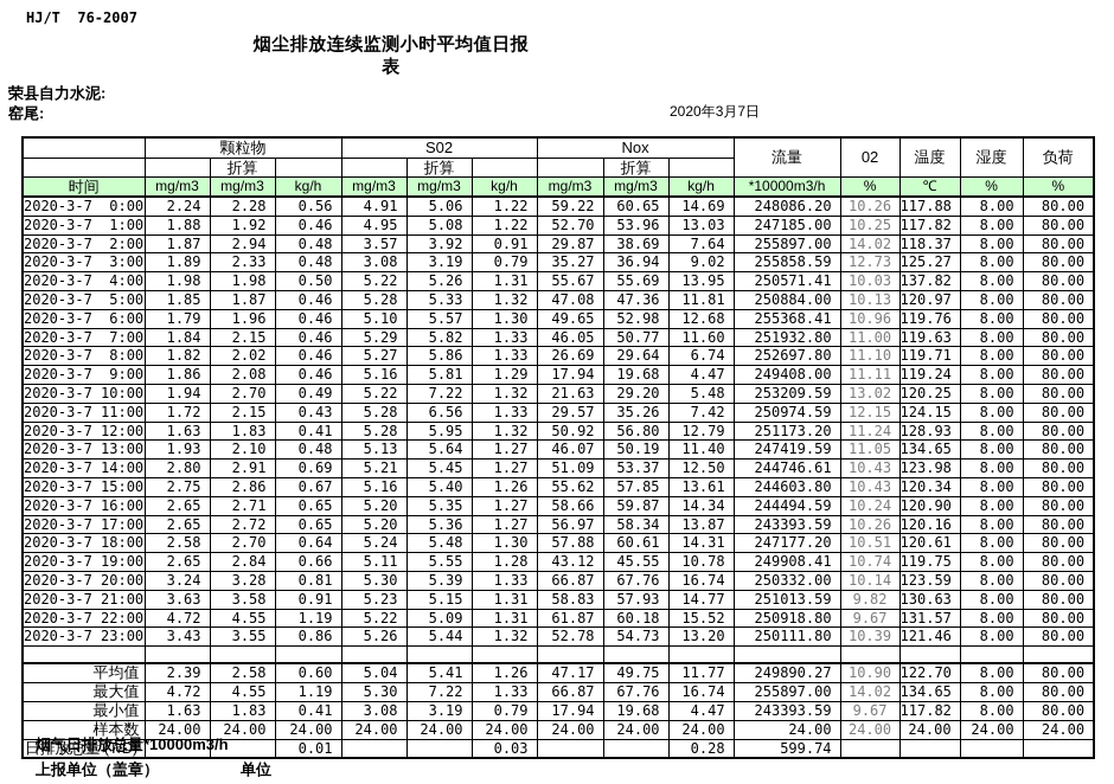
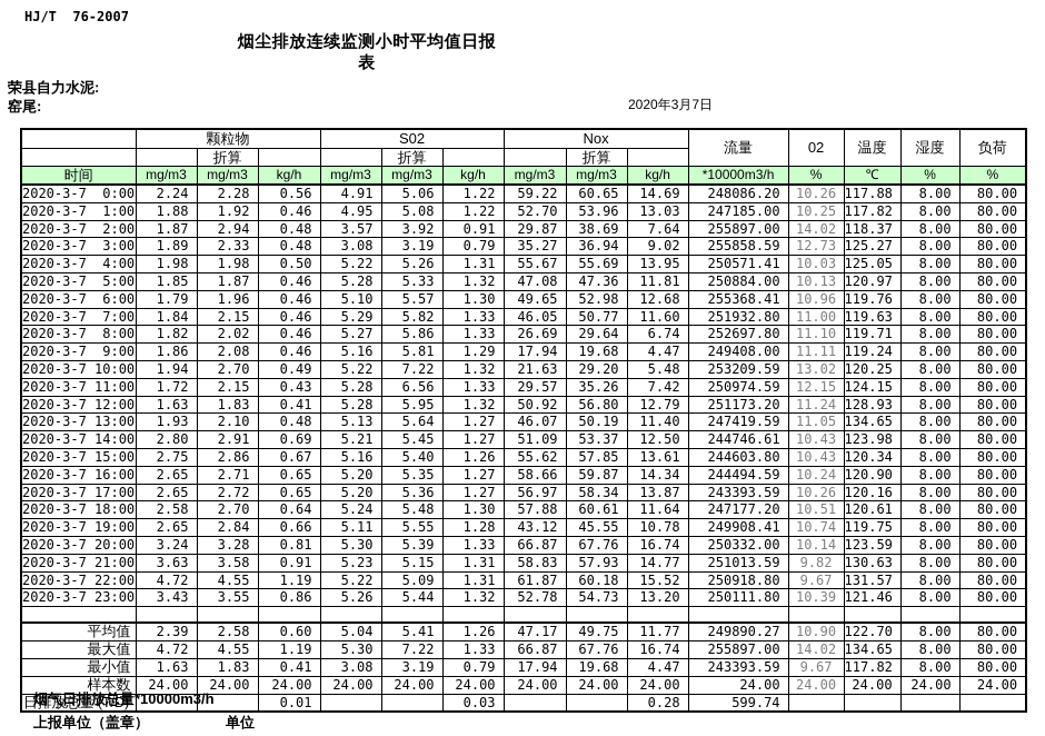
  HJ/T 76-2007
  烟尘排放连续监测小时平均值日报表
  荣县自力水泥:
  窑尾:
  2020年3月7日
  	颗粒物	S02	Nox	流量	02	温度	湿度	负荷
  		折算			折算			折算
  时间	mg/m3	mg/m3	kg/h	mg/m3	mg/m3	kg/h	mg/m3	mg/m3	kg/h	*10000m3/h	%	℃	%	%
  2020-3-7 0:00	2.24	2.28	0.56	4.91	5.06	1.22	59.22	60.65	14.69	248086.20	10.26	117.88	8.00	80.00
  2020-3-7 1:00	1.88	1.92	0.46	4.95	5.08	1.22	52.70	53.96	13.03	247185.00	10.25	117.82	8.00	80.00
  2020-3-7 2:00	1.87	2.94	0.48	3.57	3.92	0.91	29.87	38.69	7.64	255897.00	14.02	118.37	8.00	80.00
  2020-3-7 3:00	1.89	2.33	0.48	3.08	3.19	0.79	35.27	36.94	9.02	255858.59	12.73	125.27	8.00	80.00
- 2020-3-7 4:00	1.98	1.98	0.50	5.22	5.26	1.31	55.67	55.69	13.95	250571.41	10.03	137.82	8.00	80.00
+ 2020-3-7 4:00	1.98	1.98	0.50	5.22	5.26	1.31	55.67	55.69	13.95	250571.41	10.03	125.05	8.00	80.00
  2020-3-7 5:00	1.85	1.87	0.46	5.28	5.33	1.32	47.08	47.36	11.81	250884.00	10.13	120.97	8.00	80.00
  2020-3-7 6:00	1.79	1.96	0.46	5.10	5.57	1.30	49.65	52.98	12.68	255368.41	10.96	119.76	8.00	80.00
  2020-3-7 7:00	1.84	2.15	0.46	5.29	5.82	1.33	46.05	50.77	11.60	251932.80	11.00	119.63	8.00	80.00
  2020-3-7 8:00	1.82	2.02	0.46	5.27	5.86	1.33	26.69	29.64	6.74	252697.80	11.10	119.71	8.00	80.00
  2020-3-7 9:00	1.86	2.08	0.46	5.16	5.81	1.29	17.94	19.68	4.47	249408.00	11.11	119.24	8.00	80.00
  2020-3-7 10:00	1.94	2.70	0.49	5.22	7.22	1.32	21.63	29.20	5.48	253209.59	13.02	120.25	8.00	80.00
  2020-3-7 11:00	1.72	2.15	0.43	5.28	6.56	1.33	29.57	35.26	7.42	250974.59	12.15	124.15	8.00	80.00
  2020-3-7 12:00	1.63	1.83	0.41	5.28	5.95	1.32	50.92	56.80	12.79	251173.20	11.24	128.93	8.00	80.00
  2020-3-7 13:00	1.93	2.10	0.48	5.13	5.64	1.27	46.07	50.19	11.40	247419.59	11.05	134.65	8.00	80.00
  2020-3-7 14:00	2.80	2.91	0.69	5.21	5.45	1.27	51.09	53.37	12.50	244746.61	10.43	123.98	8.00	80.00
  2020-3-7 15:00	2.75	2.86	0.67	5.16	5.40	1.26	55.62	57.85	13.61	244603.80	10.43	120.34	8.00	80.00
  2020-3-7 16:00	2.65	2.71	0.65	5.20	5.35	1.27	58.66	59.87	14.34	244494.59	10.24	120.90	8.00	80.00
  2020-3-7 17:00	2.65	2.72	0.65	5.20	5.36	1.27	56.97	58.34	13.87	243393.59	10.26	120.16	8.00	80.00
- 2020-3-7 18:00	2.58	2.70	0.64	5.24	5.48	1.30	57.88	60.61	14.31	247177.20	10.51	120.61	8.00	80.00
+ 2020-3-7 18:00	2.58	2.70	0.64	5.24	5.48	1.30	57.88	60.61	11.64	247177.20	10.51	120.61	8.00	80.00
  2020-3-7 19:00	2.65	2.84	0.66	5.11	5.55	1.28	43.12	45.55	10.78	249908.41	10.74	119.75	8.00	80.00
  2020-3-7 20:00	3.24	3.28	0.81	5.30	5.39	1.33	66.87	67.76	16.74	250332.00	10.14	123.59	8.00	80.00
  2020-3-7 21:00	3.63	3.58	0.91	5.23	5.15	1.31	58.83	57.93	14.77	251013.59	9.82	130.63	8.00	80.00
  2020-3-7 22:00	4.72	4.55	1.19	5.22	5.09	1.31	61.87	60.18	15.52	250918.80	9.67	131.57	8.00	80.00
  2020-3-7 23:00	3.43	3.55	0.86	5.26	5.44	1.32	52.78	54.73	13.20	250111.80	10.39	121.46	8.00	80.00
  平均值	2.39	2.58	0.60	5.04	5.41	1.26	47.17	49.75	11.77	249890.27	10.90	122.70	8.00	80.00
  最大值	4.72	4.55	1.19	5.30	7.22	1.33	66.87	67.76	16.74	255897.00	14.02	134.65	8.00	80.00
  最小值	1.63	1.83	0.41	3.08	3.19	0.79	17.94	19.68	4.47	243393.59	9.67	117.82	8.00	80.00
  样本数	24.00	24.00	24.00	24.00	24.00	24.00	24.00	24.00	24.00	24.00	24.00	24.00	24.00	24.00
  日排放总量 (T/D)			0.01			0.03			0.28	599.74
  烟气日排放总量*10000m3/h
  上报单位（盖章）
  单位
